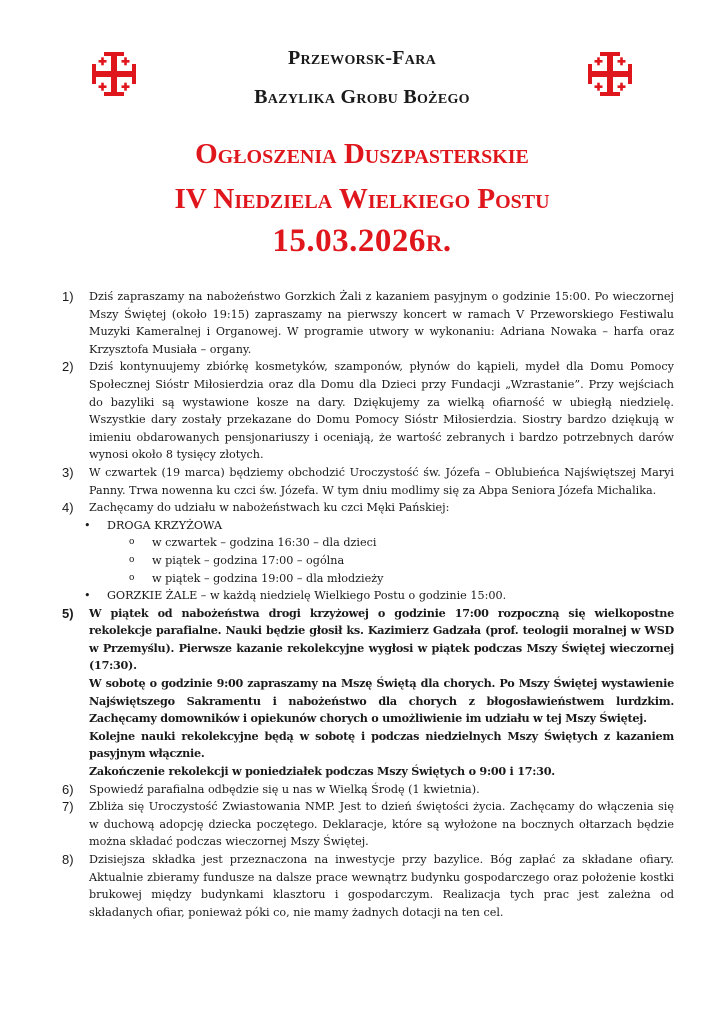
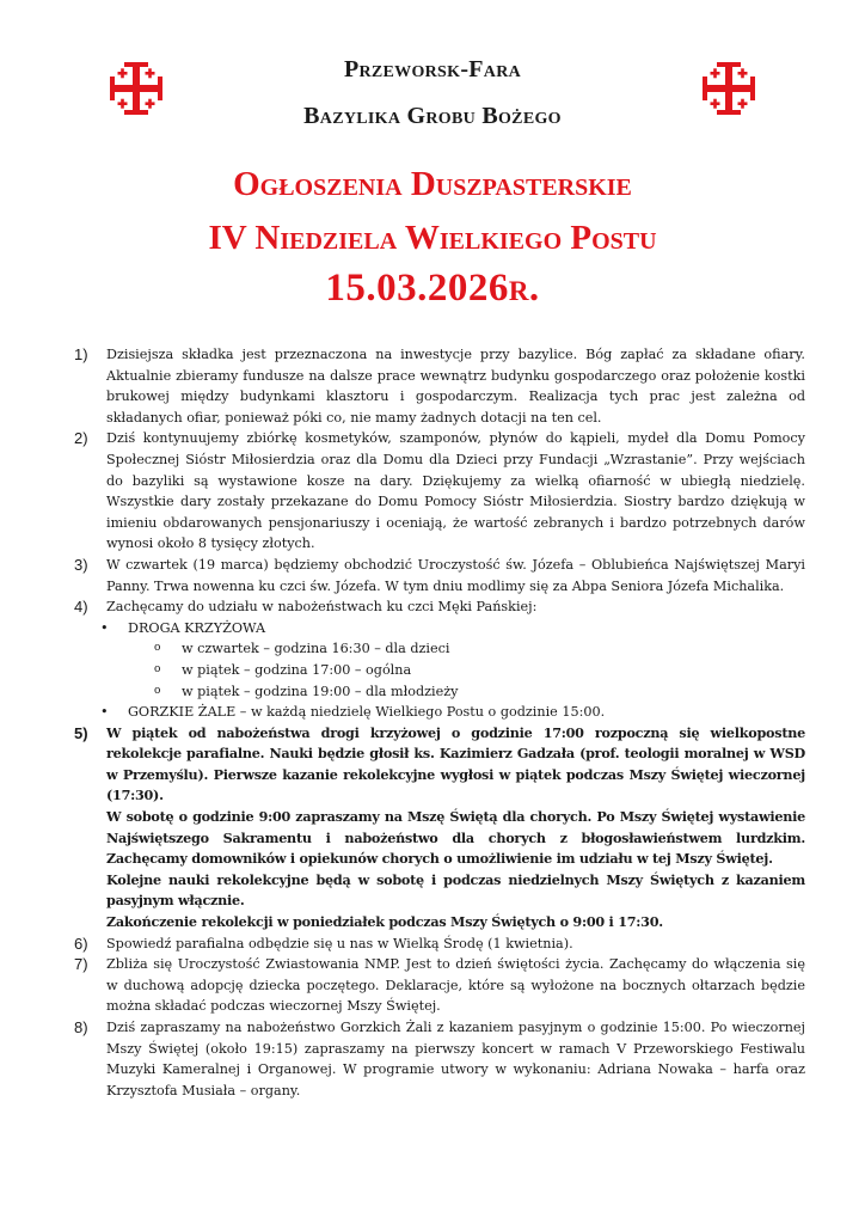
  Przeworsk-Fara
  Bazylika Grobu Bożego
  Ogłoszenia Duszpasterskie
  IV Niedziela Wielkiego Postu
  15.03.2026r.
  1)
- Dziś zapraszamy na nabożeństwo Gorzkich Żali z kazaniem pasyjnym o godzinie 15:00. Po wieczornej Mszy Świętej (około 19:15) zapraszamy na pierwszy koncert w ramach V Przeworskiego Festiwalu Muzyki Kameralnej i Organowej. W programie utwory w wykonaniu: Adriana Nowaka – harfa oraz Krzysztofa Musiała – organy.
+ Dzisiejsza składka jest przeznaczona na inwestycje przy bazylice. Bóg zapłać za składane ofiary. Aktualnie zbieramy fundusze na dalsze prace wewnątrz budynku gospodarczego oraz położenie kostki brukowej między budynkami klasztoru i gospodarczym. Realizacja tych prac jest zależna od składanych ofiar, ponieważ póki co, nie mamy żadnych dotacji na ten cel.
  2)
  Dziś kontynuujemy zbiórkę kosmetyków, szamponów, płynów do kąpieli, mydeł dla Domu Pomocy Społecznej Sióstr Miłosierdzia oraz dla Domu dla Dzieci przy Fundacji „Wzrastanie”. Przy wejściach do bazyliki są wystawione kosze na dary. Dziękujemy za wielką ofiarność w ubiegłą niedzielę. Wszystkie dary zostały przekazane do Domu Pomocy Sióstr Miłosierdzia. Siostry bardzo dziękują w imieniu obdarowanych pensjonariuszy i oceniają, że wartość zebranych i bardzo potrzebnych darów wynosi około 8 tysięcy złotych.
  3)
  W czwartek (19 marca) będziemy obchodzić Uroczystość św. Józefa – Oblubieńca Najświętszej Maryi Panny. Trwa nowenna ku czci św. Józefa. W tym dniu modlimy się za Abpa Seniora Józefa Michalika.
  4)
  Zachęcamy do udziału w nabożeństwach ku czci Męki Pańskiej:
  •
  DROGA KRZYŻOWA
  o
  w czwartek – godzina 16:30 – dla dzieci
  o
  w piątek – godzina 17:00 – ogólna
  o
  w piątek – godzina 19:00 – dla młodzieży
  •
  GORZKIE ŻALE – w każdą niedzielę Wielkiego Postu o godzinie 15:00.
  5)
  W piątek od nabożeństwa drogi krzyżowej o godzinie 17:00 rozpoczną się wielkopostne rekolekcje parafialne. Nauki będzie głosił ks. Kazimierz Gadzała (prof. teologii moralnej w WSD w Przemyślu). Pierwsze kazanie rekolekcyjne wygłosi w piątek podczas Mszy Świętej wieczornej (17:30).
  W sobotę o godzinie 9:00 zapraszamy na Mszę Świętą dla chorych. Po Mszy Świętej wystawienie Najświętszego Sakramentu i nabożeństwo dla chorych z błogosławieństwem lurdzkim. Zachęcamy domowników i opiekunów chorych o umożliwienie im udziału w tej Mszy Świętej.
  Kolejne nauki rekolekcyjne będą w sobotę i podczas niedzielnych Mszy Świętych z kazaniem pasyjnym włącznie.
  Zakończenie rekolekcji w poniedziałek podczas Mszy Świętych o 9:00 i 17:30.
  6)
  Spowiedź parafialna odbędzie się u nas w Wielką Środę (1 kwietnia).
  7)
  Zbliża się Uroczystość Zwiastowania NMP. Jest to dzień świętości życia. Zachęcamy do włączenia się w duchową adopcję dziecka poczętego. Deklaracje, które są wyłożone na bocznych ołtarzach będzie można składać podczas wieczornej Mszy Świętej.
  8)
- Dzisiejsza składka jest przeznaczona na inwestycje przy bazylice. Bóg zapłać za składane ofiary. Aktualnie zbieramy fundusze na dalsze prace wewnątrz budynku gospodarczego oraz położenie kostki brukowej między budynkami klasztoru i gospodarczym. Realizacja tych prac jest zależna od składanych ofiar, ponieważ póki co, nie mamy żadnych dotacji na ten cel.
+ Dziś zapraszamy na nabożeństwo Gorzkich Żali z kazaniem pasyjnym o godzinie 15:00. Po wieczornej Mszy Świętej (około 19:15) zapraszamy na pierwszy koncert w ramach V Przeworskiego Festiwalu Muzyki Kameralnej i Organowej. W programie utwory w wykonaniu: Adriana Nowaka – harfa oraz Krzysztofa Musiała – organy.
